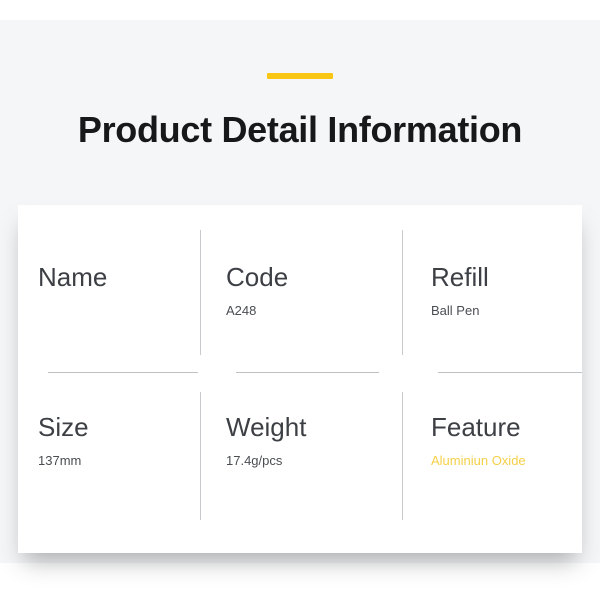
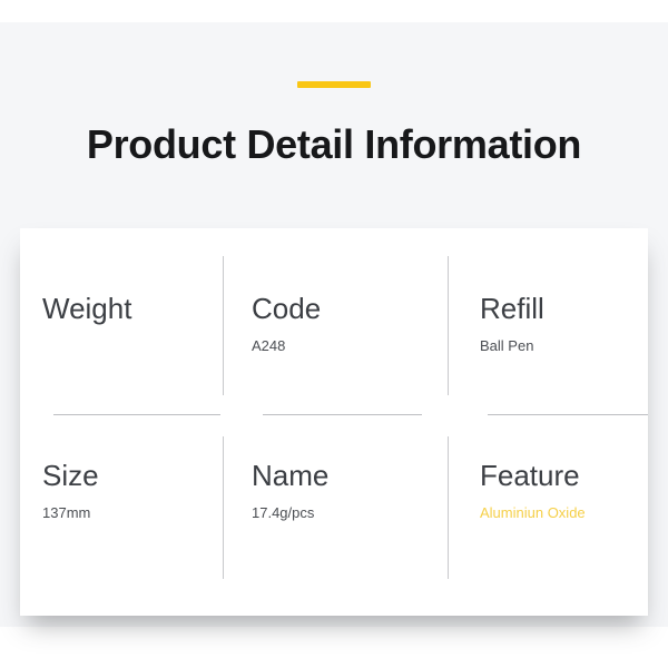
  Product Detail Information
- Name
+ Weight
  Code
  A248
  Refill
  Ball Pen
  Size
  137mm
- Weight
+ Name
  17.4g/pcs
  Feature
  Aluminiun Oxide
